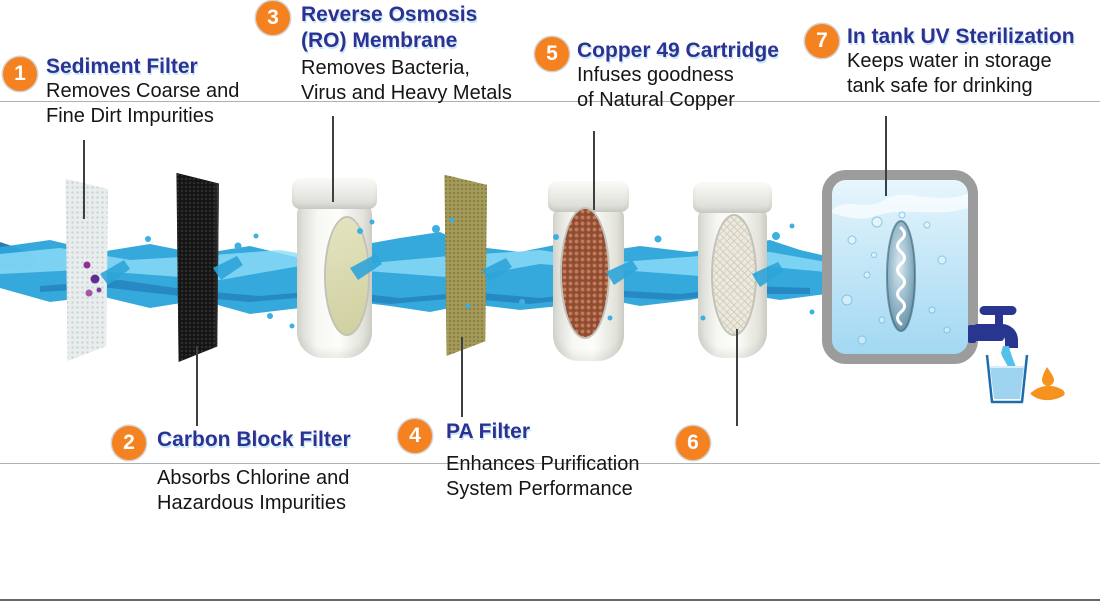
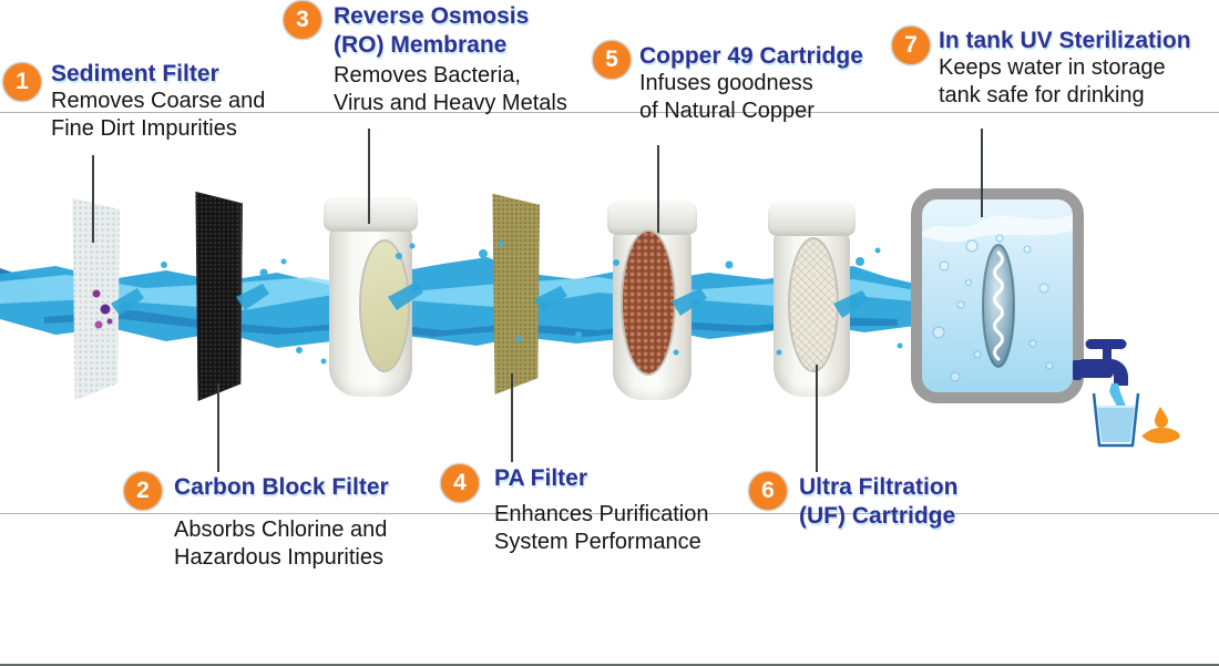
  1
  Sediment Filter
  Removes Coarse and
  Fine Dirt Impurities
  2
  Carbon Block Filter
  Absorbs Chlorine and
  Hazardous Impurities
  3
  Reverse Osmosis
  (RO) Membrane
  Removes Bacteria,
  Virus and Heavy Metals
  4
  PA Filter
  Enhances Purification
  System Performance
  5
  Copper 49 Cartridge
  Infuses goodness
  of Natural Copper
  6
+ Ultra Filtration
+ (UF) Cartridge
  7
  In tank UV Sterilization
  Keeps water in storage
  tank safe for drinking
